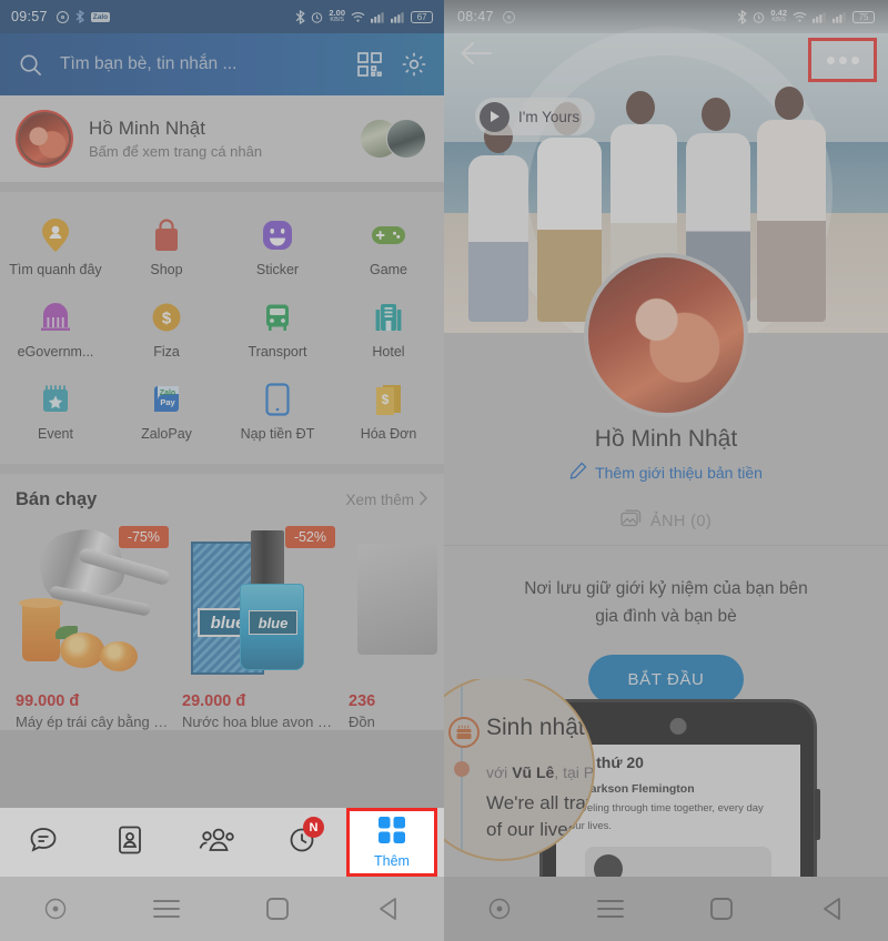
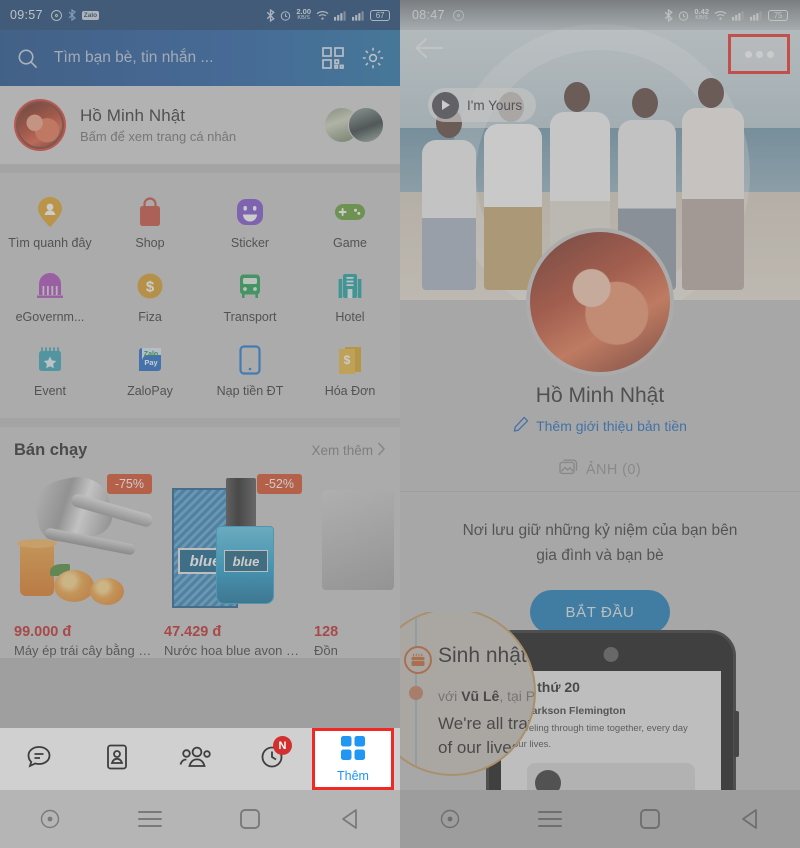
  09:57
  2.00
  67
  Tìm bạn bè, tin nhắn ...
  Hồ Minh Nhật
  Bấm để xem trang cá nhân
  Tìm quanh đây
  Shop
  Sticker
  Game
  eGovernm...
  $
  Fiza
  Transport
  Hotel
  Event
  Pay
  ZaloPay
  Nạp tiền ĐT
  $
  Hóa Đơn
  Bán chạy
  Xem thêm
  -75%
  99.000 đ
  Máy ép trái cây bằng ta.
  blu
  blue
  -52%
- 29.000 đ
+ 47.429 đ
  Nước hoa blue avon na.
- 236
+ 128
  Đồn
  N
  Thêm
  08:47
  0.42
  75
  I'm Yours
  Hồ Minh Nhật
  Thêm giới thiệu bản tiền
  ẢNH (0)
- Nơi lưu giữ giới kỷ niệm của bạn bên
+ Nơi lưu giữ những kỷ niệm của bạn bên
  gia đình và bạn bè
  BẮT ĐẦU
  arkson Flemington
  eling through time together, every day
  ur lives.
  Sinh nhật
  với Vũ Lê, tại P
  We're all trav
  of our lives.
